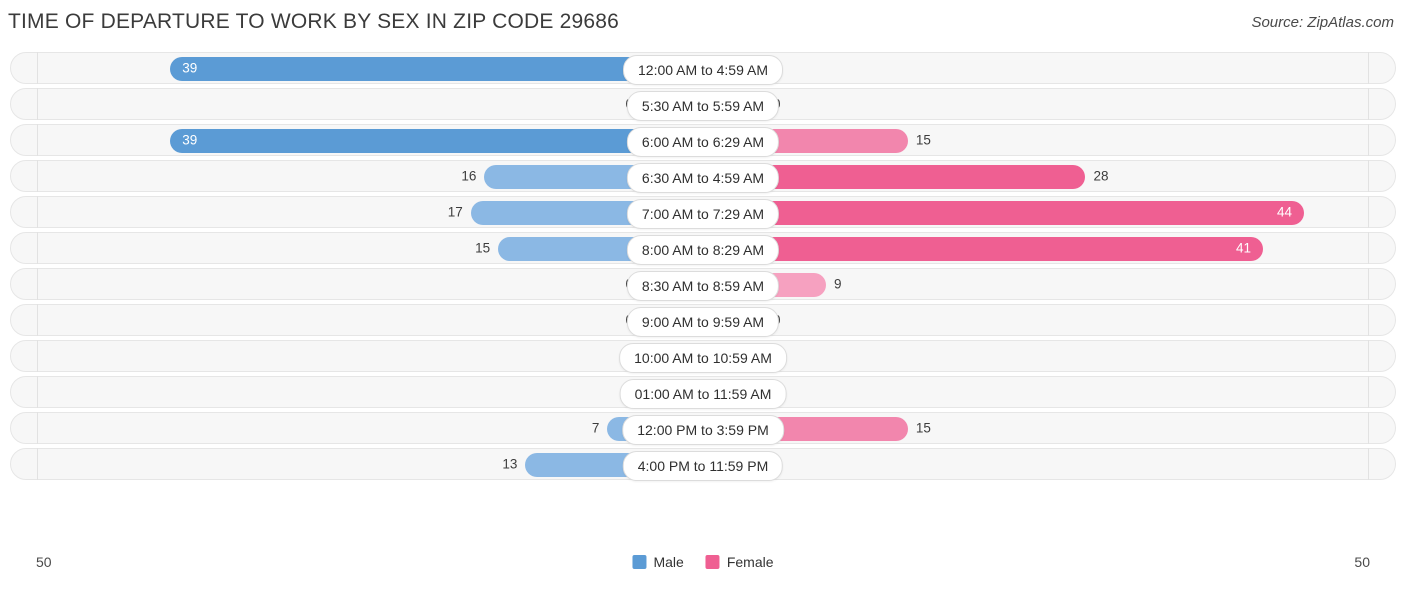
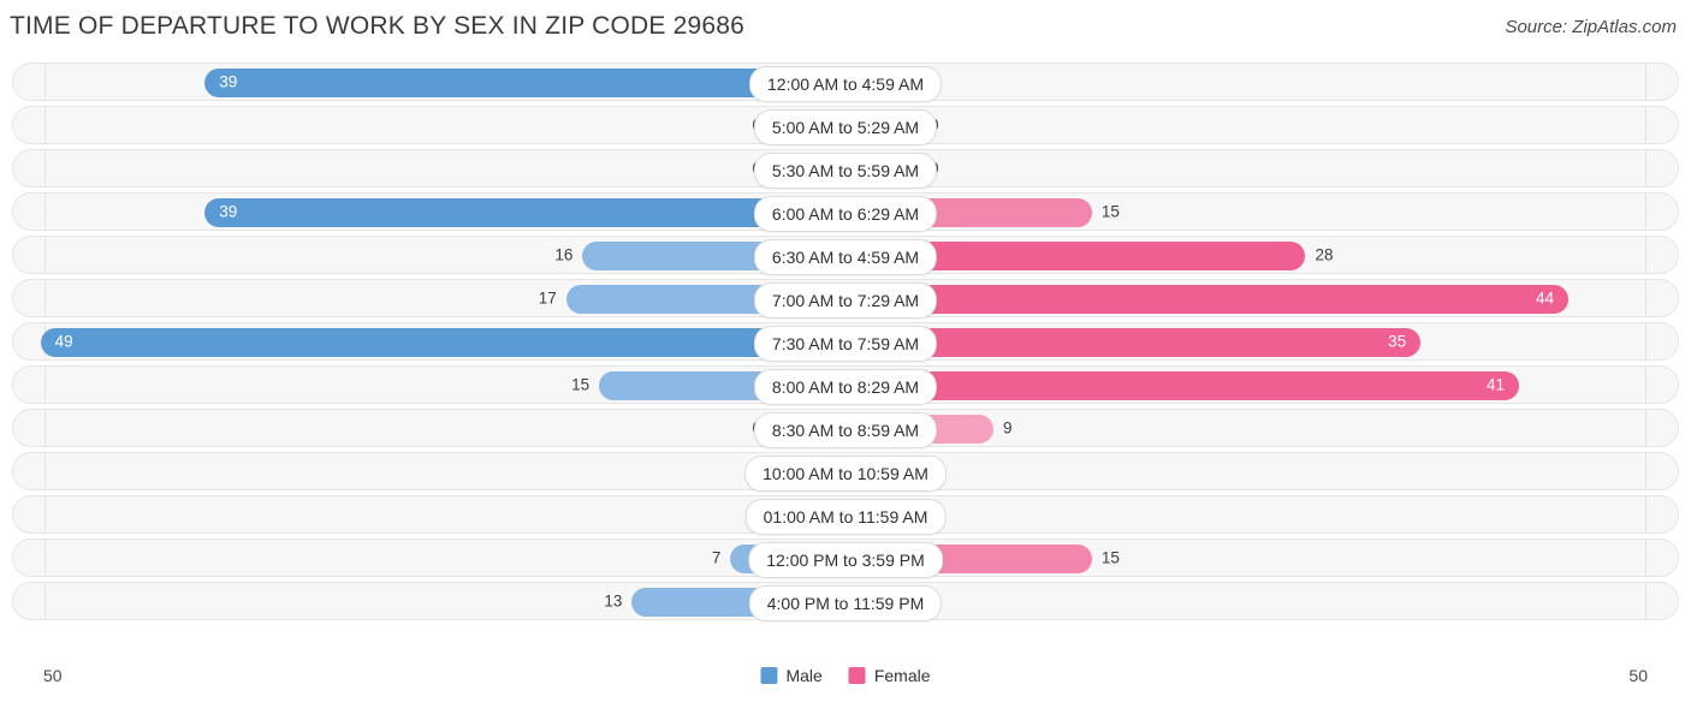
  TIME OF DEPARTURE TO WORK BY SEX IN ZIP CODE 29686
  Source: ZipAtlas.com
  39
  12:00 AM to 4:59 AM
+ 5:00 AM to 5:29 AM
  5:30 AM to 5:59 AM
  39
  15
  6:00 AM to 6:29 AM
  16
  28
  6:30 AM to 4:59 AM
  17
  44
  7:00 AM to 7:29 AM
+ 49
+ 35
+ 7:30 AM to 7:59 AM
  15
  41
  8:00 AM to 8:29 AM
  9
  8:30 AM to 8:59 AM
- 9:00 AM to 9:59 AM
  10:00 AM to 10:59 AM
  01:00 AM to 11:59 AM
  7
  15
  12:00 PM to 3:59 PM
  13
  4:00 PM to 11:59 PM
  50
  50
  Male
  Female
